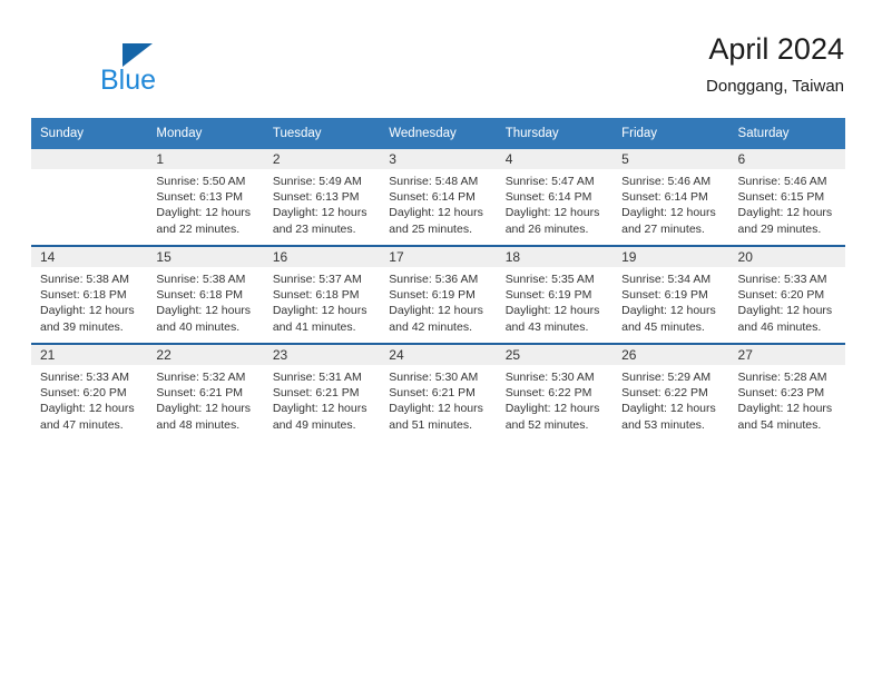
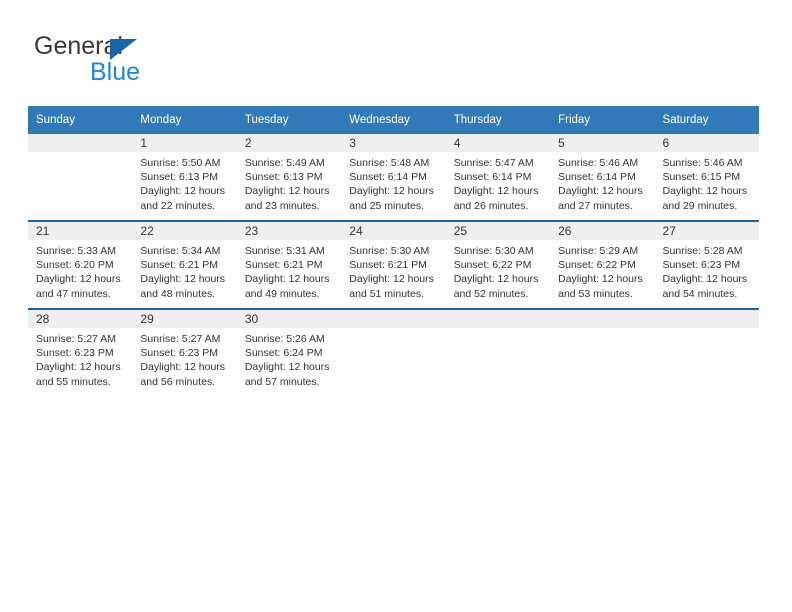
+ General
  Blue
- April 2024
- Donggang, Taiwan
  Sunday	Monday	Tuesday	Wednesday	Thursday	Friday	Saturday
  	1 Sunrise: 5:50 AM Sunset: 6:13 PM Daylight: 12 hours and 22 minutes.	2 Sunrise: 5:49 AM Sunset: 6:13 PM Daylight: 12 hours and 23 minutes.	3 Sunrise: 5:48 AM Sunset: 6:14 PM Daylight: 12 hours and 25 minutes.	4 Sunrise: 5:47 AM Sunset: 6:14 PM Daylight: 12 hours and 26 minutes.	5 Sunrise: 5:46 AM Sunset: 6:14 PM Daylight: 12 hours and 27 minutes.	6 Sunrise: 5:46 AM Sunset: 6:15 PM Daylight: 12 hours and 29 minutes.
- 14 Sunrise: 5:38 AM Sunset: 6:18 PM Daylight: 12 hours and 39 minutes.	15 Sunrise: 5:38 AM Sunset: 6:18 PM Daylight: 12 hours and 40 minutes.	16 Sunrise: 5:37 AM Sunset: 6:18 PM Daylight: 12 hours and 41 minutes.	17 Sunrise: 5:36 AM Sunset: 6:19 PM Daylight: 12 hours and 42 minutes.	18 Sunrise: 5:35 AM Sunset: 6:19 PM Daylight: 12 hours and 43 minutes.	19 Sunrise: 5:34 AM Sunset: 6:19 PM Daylight: 12 hours and 45 minutes.	20 Sunrise: 5:33 AM Sunset: 6:20 PM Daylight: 12 hours and 46 minutes.
- 21 Sunrise: 5:33 AM Sunset: 6:20 PM Daylight: 12 hours and 47 minutes.	22 Sunrise: 5:32 AM Sunset: 6:21 PM Daylight: 12 hours and 48 minutes.	23 Sunrise: 5:31 AM Sunset: 6:21 PM Daylight: 12 hours and 49 minutes.	24 Sunrise: 5:30 AM Sunset: 6:21 PM Daylight: 12 hours and 51 minutes.	25 Sunrise: 5:30 AM Sunset: 6:22 PM Daylight: 12 hours and 52 minutes.	26 Sunrise: 5:29 AM Sunset: 6:22 PM Daylight: 12 hours and 53 minutes.	27 Sunrise: 5:28 AM Sunset: 6:23 PM Daylight: 12 hours and 54 minutes.
+ 21 Sunrise: 5:33 AM Sunset: 6:20 PM Daylight: 12 hours and 47 minutes.	22 Sunrise: 5:34 AM Sunset: 6:21 PM Daylight: 12 hours and 48 minutes.	23 Sunrise: 5:31 AM Sunset: 6:21 PM Daylight: 12 hours and 49 minutes.	24 Sunrise: 5:30 AM Sunset: 6:21 PM Daylight: 12 hours and 51 minutes.	25 Sunrise: 5:30 AM Sunset: 6:22 PM Daylight: 12 hours and 52 minutes.	26 Sunrise: 5:29 AM Sunset: 6:22 PM Daylight: 12 hours and 53 minutes.	27 Sunrise: 5:28 AM Sunset: 6:23 PM Daylight: 12 hours and 54 minutes.
+ 28 Sunrise: 5:27 AM Sunset: 6:23 PM Daylight: 12 hours and 55 minutes.	29 Sunrise: 5:27 AM Sunset: 6:23 PM Daylight: 12 hours and 56 minutes.	30 Sunrise: 5:26 AM Sunset: 6:24 PM Daylight: 12 hours and 57 minutes.
